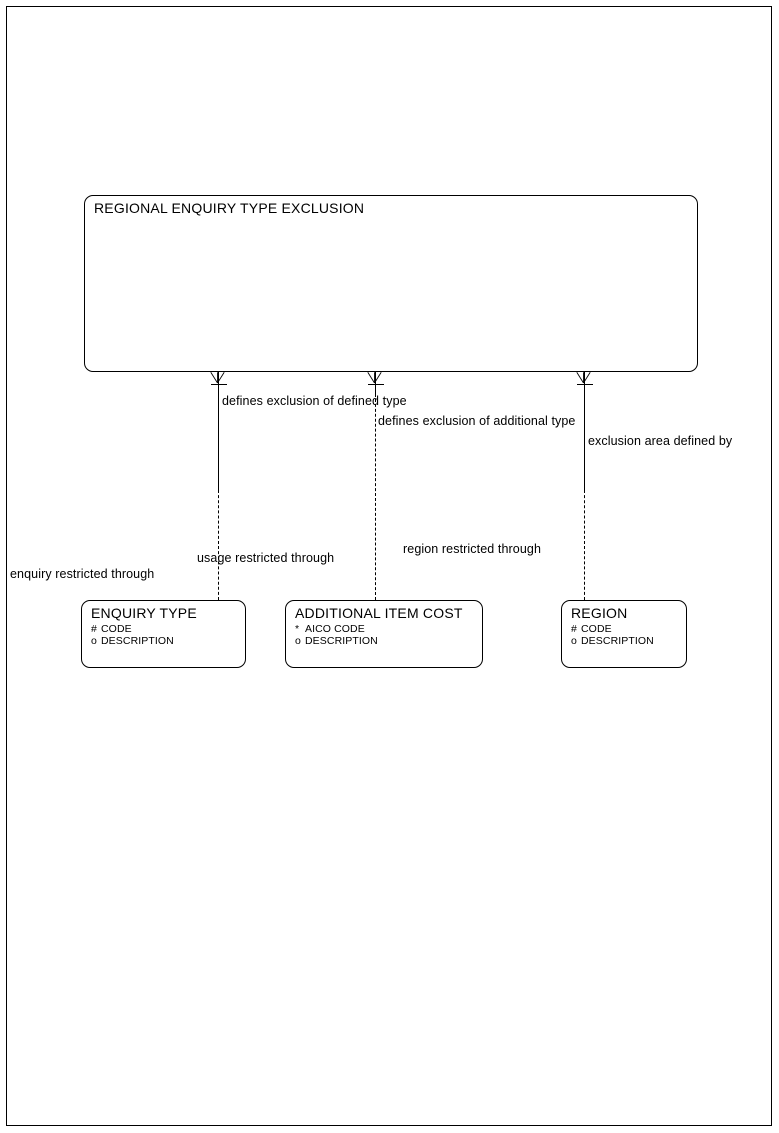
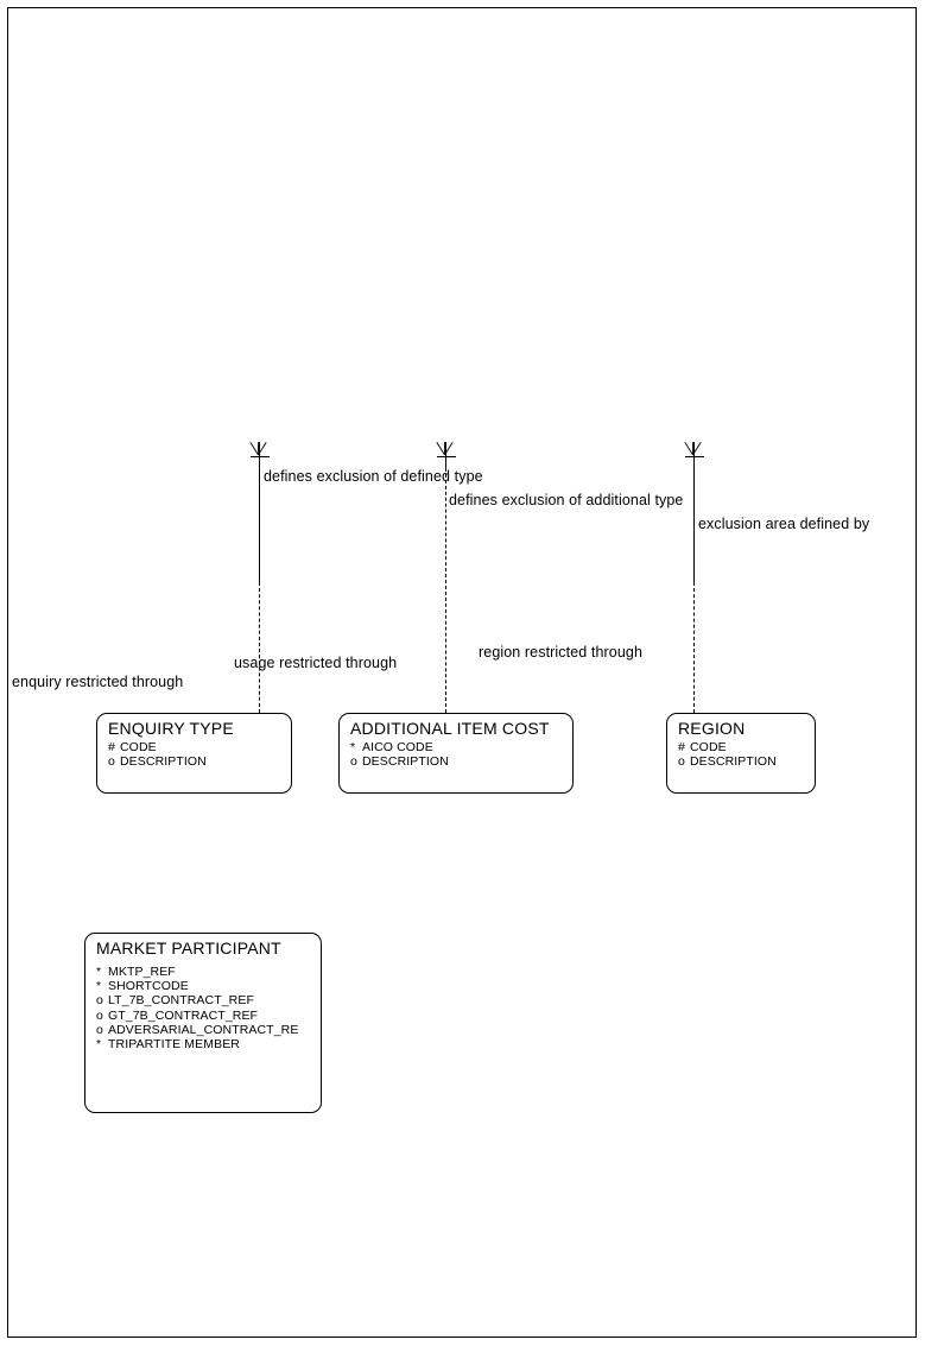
- REGIONAL ENQUIRY TYPE EXCLUSION
  defines exclusion of defined type
  defines exclusion of additional type
  exclusion area defined by
  region restricted through
  usage restricted through
  enquiry restricted through
  ENQUIRY TYPE
  # CODE
  o DESCRIPTION
  ADDITIONAL ITEM COST
  * AICO CODE
  o DESCRIPTION
  REGION
  # CODE
  o DESCRIPTION
+ MARKET PARTICIPANT
+ * MKTP_REF
+ * SHORTCODE
+ o LT_7B_CONTRACT_REF
+ o GT_7B_CONTRACT_REF
+ o ADVERSARIAL_CONTRACT_RE
+ * TRIPARTITE MEMBER
